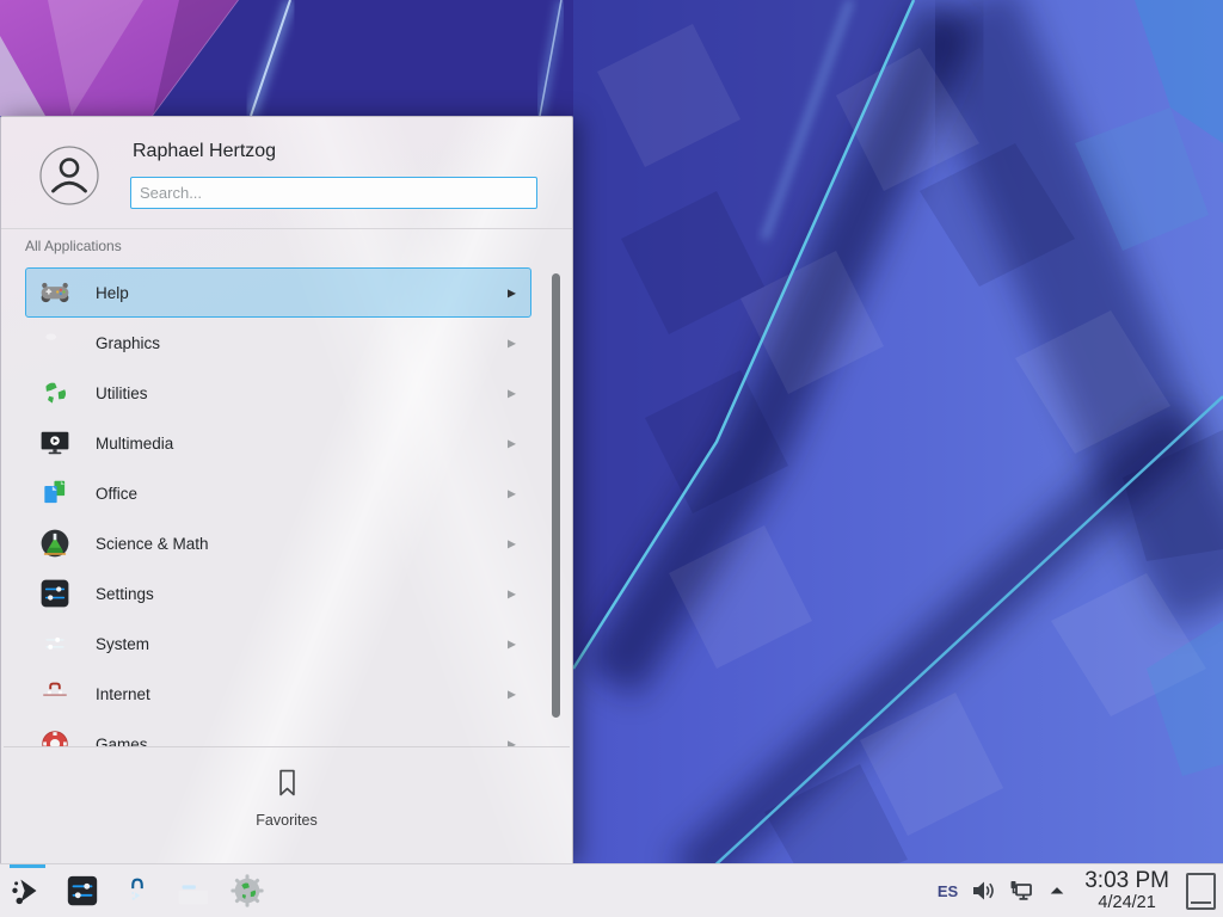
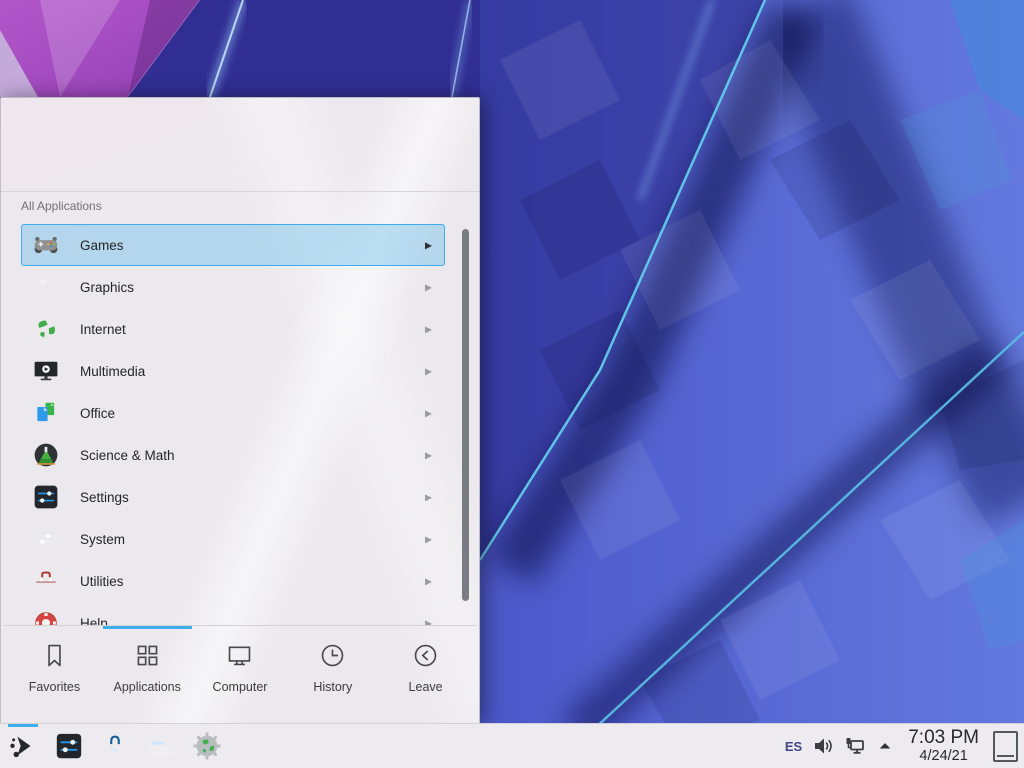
- Raphael Hertzog
- Search...
  All Applications
- Help
+ Games
  ▸
  Graphics
  ▸
- Utilities
+ Internet
  ▸
  Multimedia
  ▸
  Office
  ▸
  Science & Math
  ▸
  Settings
  ▸
  System
  ▸
- Internet
+ Utilities
  ▸
- Games
+ Help
  ▸
  Favorites
+ Applications
+ Computer
+ History
+ Leave
  ES
- 3:03 PM
+ 7:03 PM
  4/24/21
